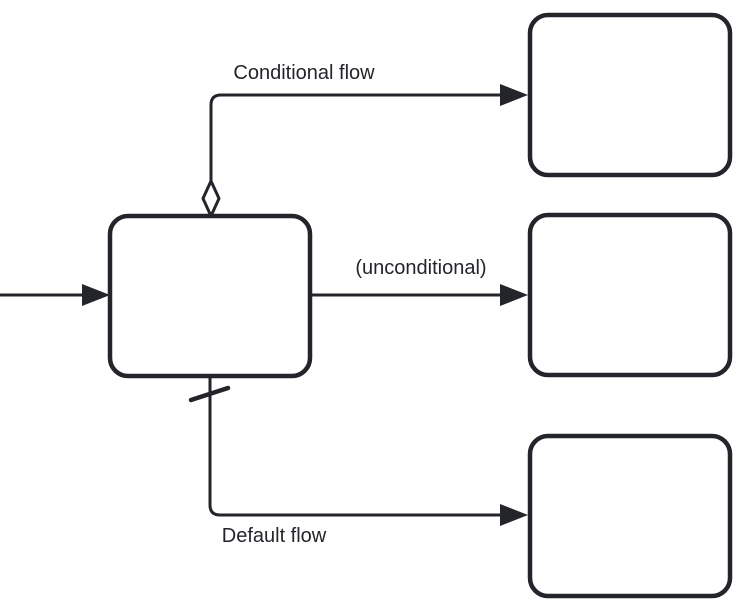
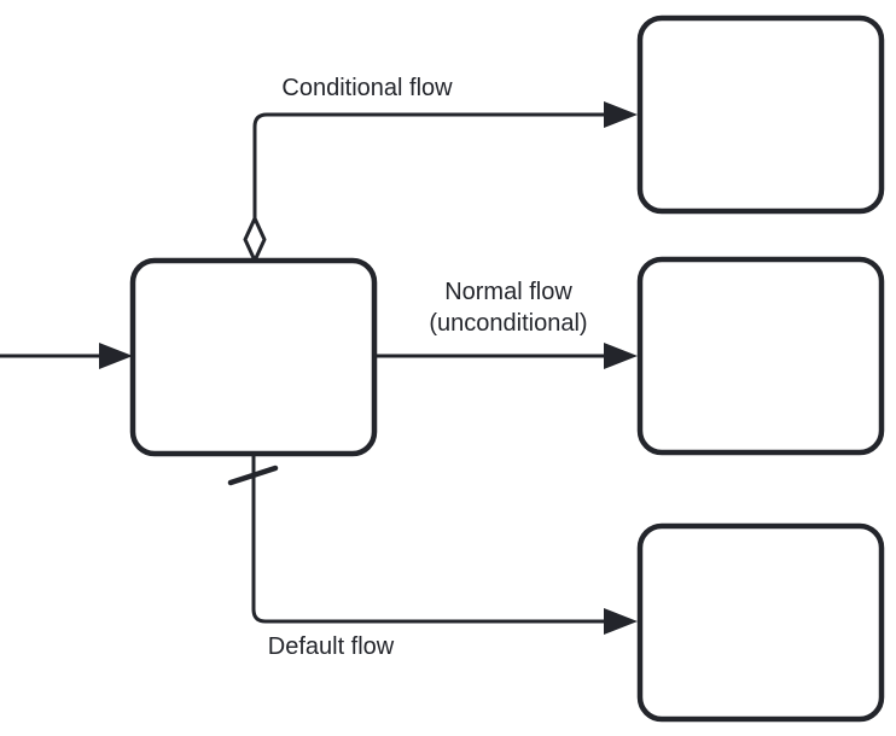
  Conditional flow
+ Normal flow
  (unconditional)
  Default flow
